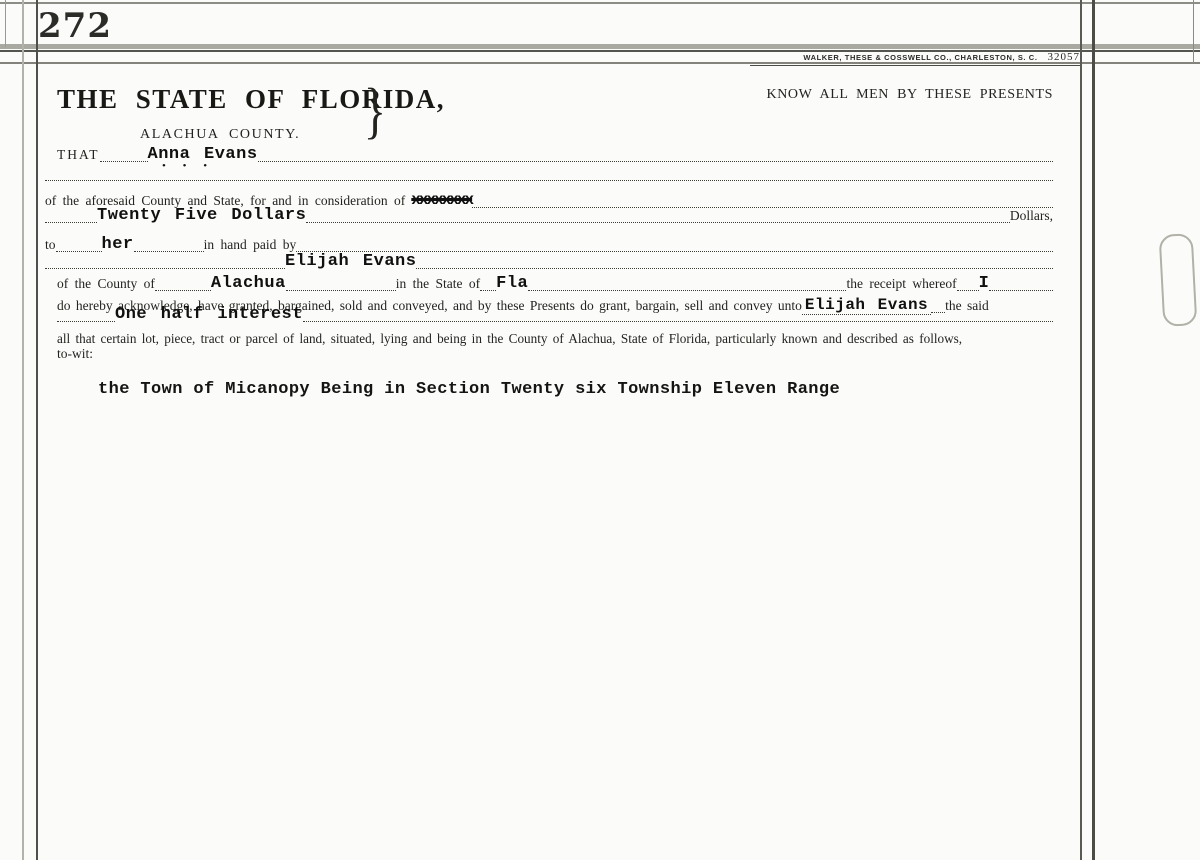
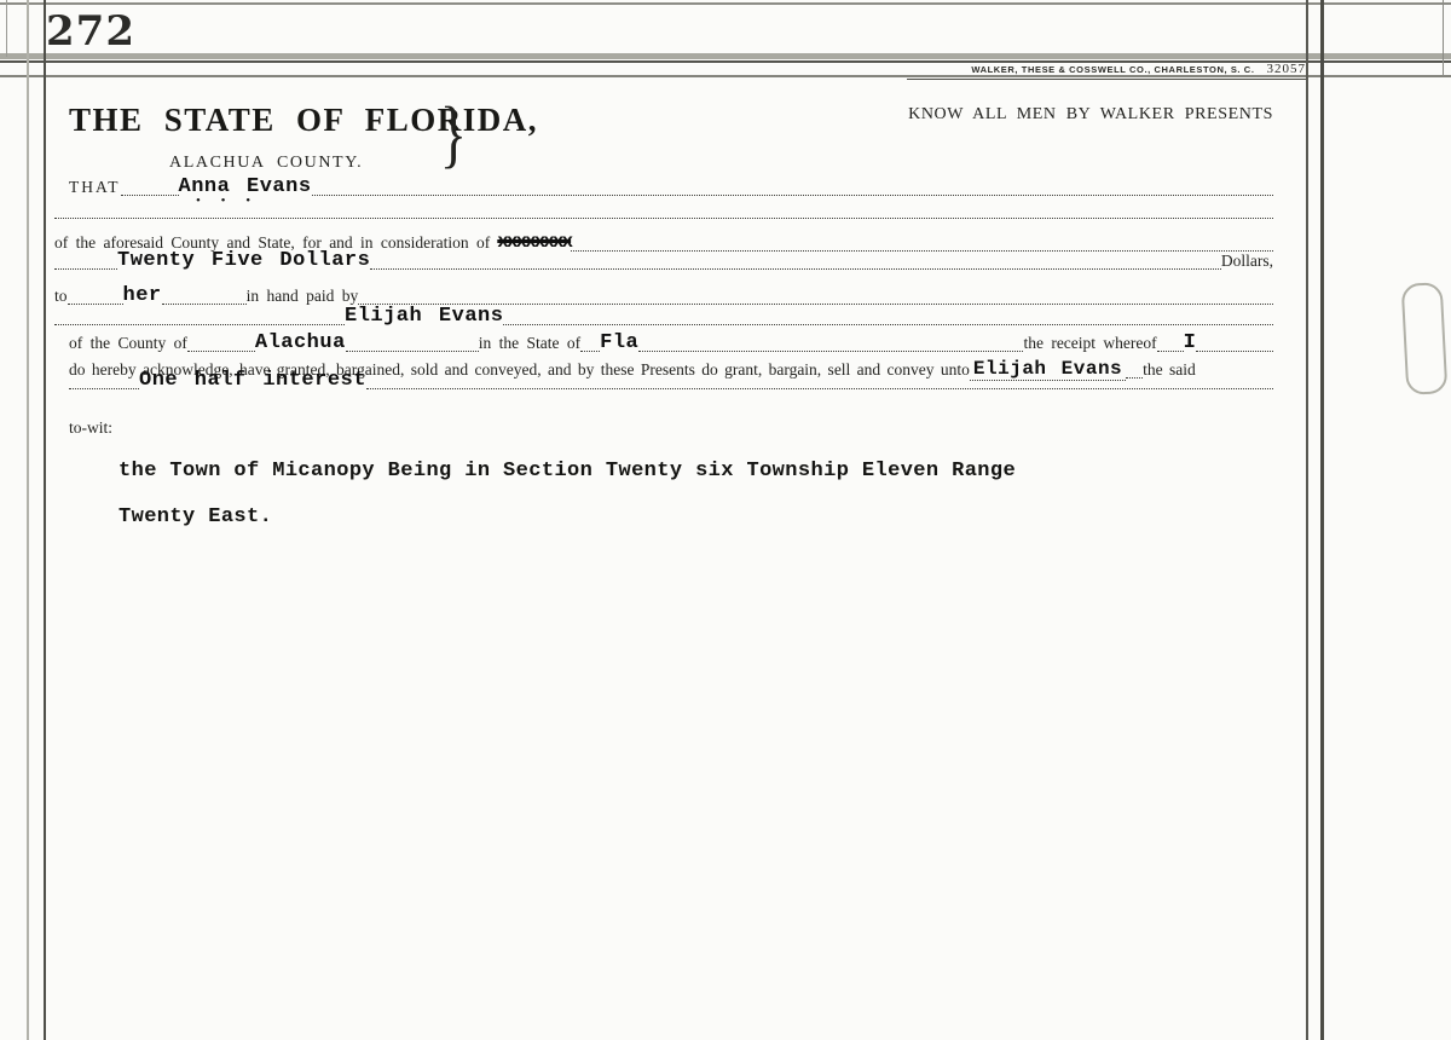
  272
  WALKER, THESE & COSSWELL CO., CHARLESTON, S. C.
  32057
  THE STATE OF FLORIDA,
  }
- KNOW ALL MEN BY THESE PRESENTS
+ KNOW ALL MEN BY WALKER PRESENTS
  ALACHUA COUNTY.
  THAT
  Anna Evans
  • • •
  of the aforesaid County and State, for and in consideration of
  xxxxxxxx
  Twenty Five Dollars
  Dollars,
  to
  her
  in hand paid by
  Elijah Evans
  of the County of
  Alachua
  in the State of
  Fla
  the receipt whereof
  I
  do hereby acknowledge, have granted, bargained, sold and conveyed, and by these Presents do grant, bargain, sell and convey unto
  Elijah Evans
  the said
  One half interest
- all that certain lot, piece, tract or parcel of land, situated, lying and being in the County of Alachua, State of Florida, particularly known and described as follows,
  to-wit:
  the Town of Micanopy Being in Section Twenty six Township Eleven Range
+ Twenty East.
